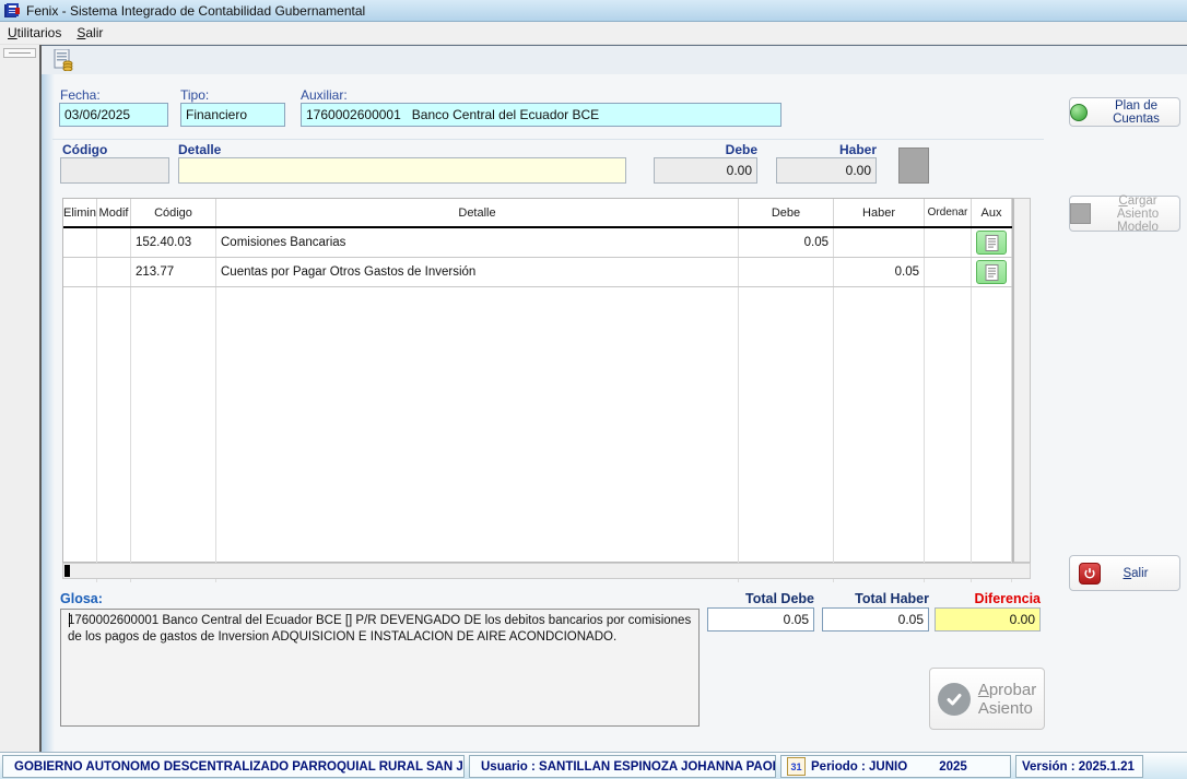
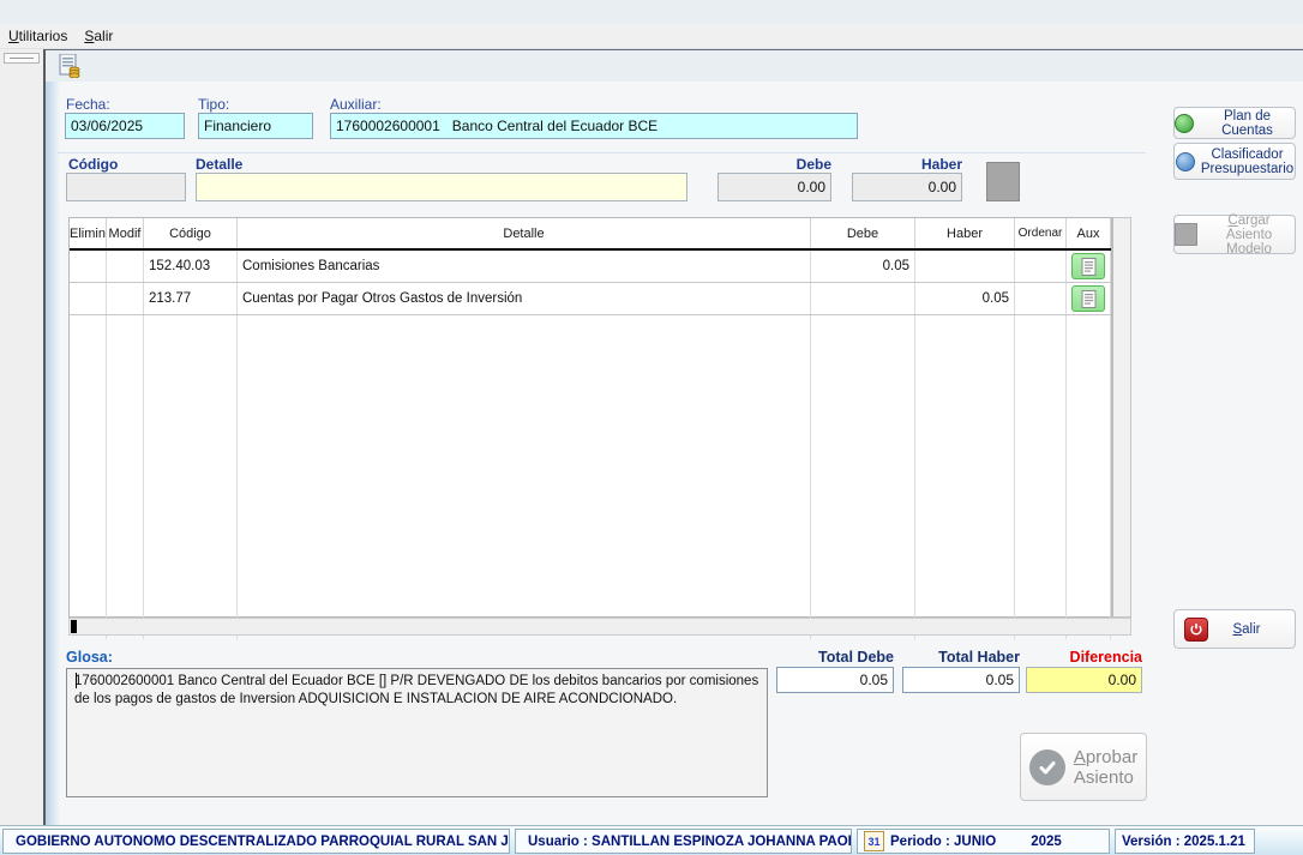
- Fenix - Sistema Integrado de Contabilidad Gubernamental
  Utilitarios
  Salir
  Fecha:
  03/06/2025
  Tipo:
  Financiero
  Auxiliar:
  1760002600001 Banco Central del Ecuador BCE
  Código
  Detalle
  Debe
  0.00
  Haber
  0.00
  Elimin
  Modif
  Código
  Detalle
  Debe
  Haber
  Ordenar
  Aux
  152.40.03
  Comisiones Bancarias
  0.05
  213.77
  Cuentas por Pagar Otros Gastos de Inversión
  0.05
  Plan de Cuentas
+ Clasificador
+ Presupuestario
  Cargar Asiento
  Modelo
  Salir
  Glosa:
  1760002600001 Banco Central del Ecuador BCE [] P/R DEVENGADO DE los debitos bancarios por comisiones de los pagos de gastos de Inversion ADQUISICION E INSTALACION DE AIRE ACONDCIONADO.
  Total Debe
  0.05
  Total Haber
  0.05
  Diferencia
  0.00
  Aprobar
  Asiento
  GOBIERNO AUTONOMO DESCENTRALIZADO PARROQUIAL RURAL SAN J
  Usuario : SANTILLAN ESPINOZA JOHANNA PAO
  31
  Periodo : JUNIO
  2025
  Versión : 2025.1.21
